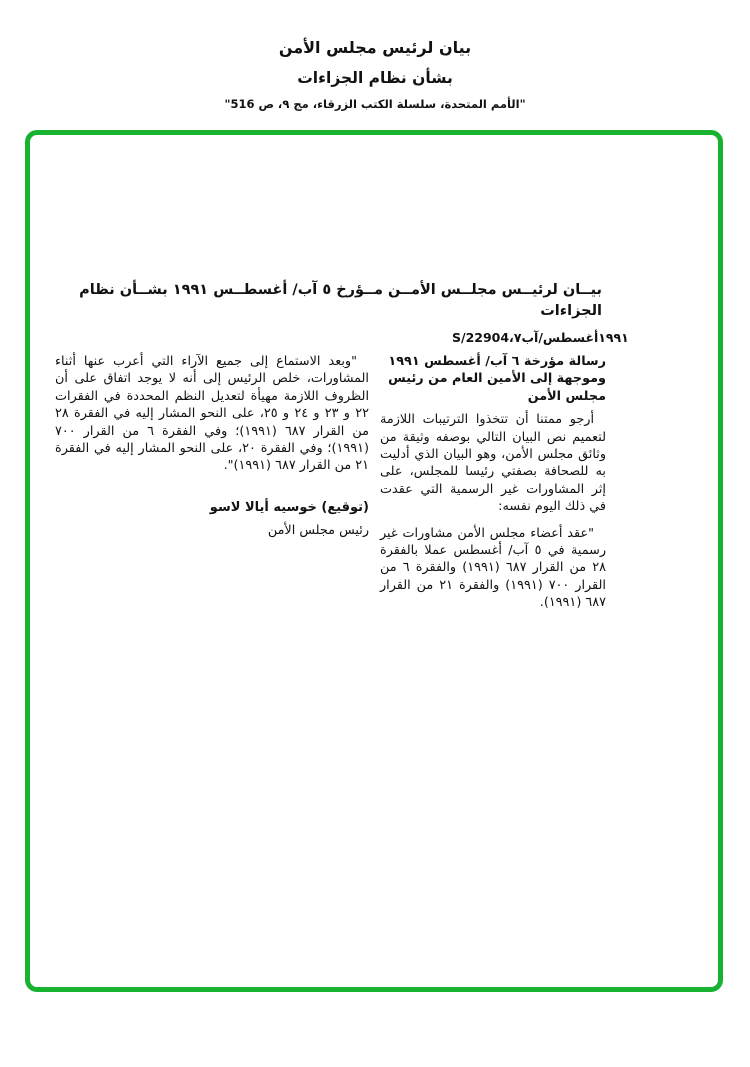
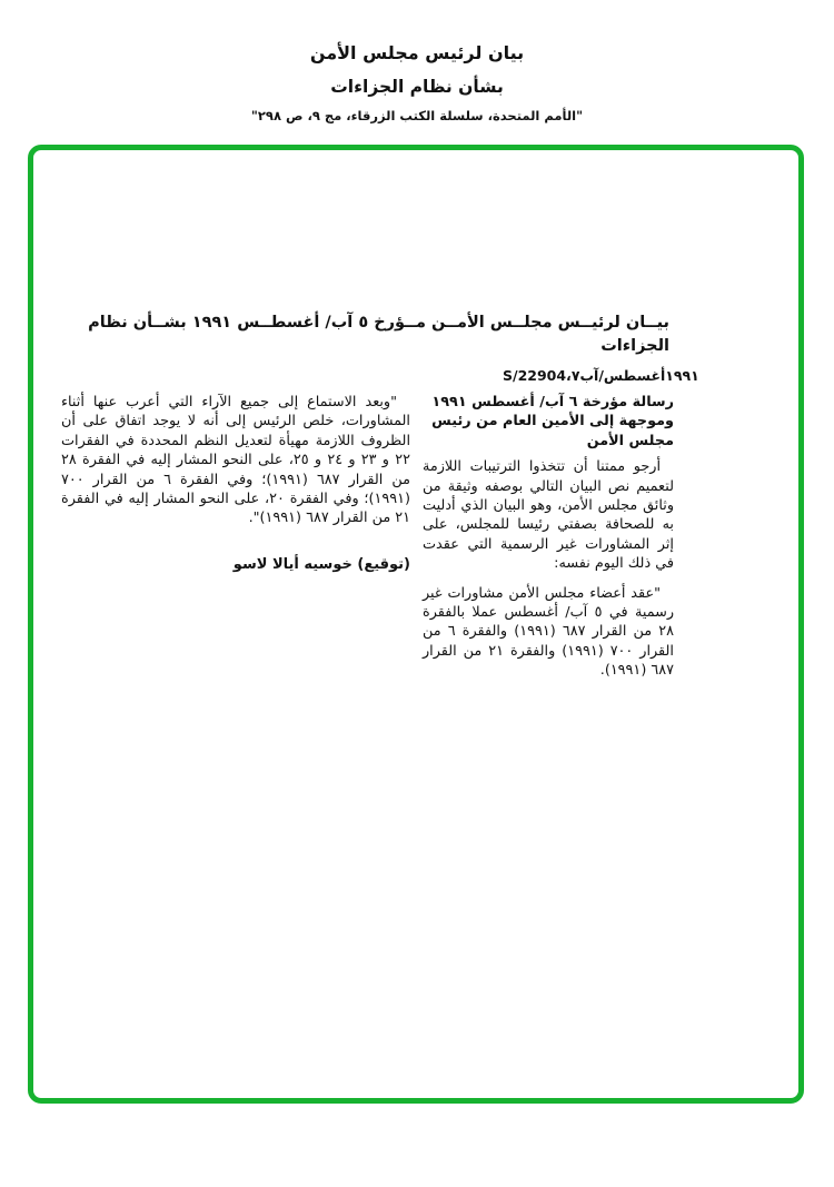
  بيان لرئيس مجلس الأمن
  بشأن نظام الجزاءات
- "الأمم المتحدة، سلسلة الكتب الزرقاء، مج ٩، ص 516"
+ "الأمم المتحدة، سلسلة الكتب الزرقاء، مج ٩، ص ٢٩٨"
  بيــان لرئيــس مجلــس الأمــن مــؤرخ ٥ آب/ أغسطــس ١٩٩١ بشــأن نظام
  الجزاءات
  S/22904،
  ٧
  آب/
  أغسطس
  ١٩٩١
  رسالة مؤرخة ٦ آب/ أغسطس ١٩٩١ وموجهة إلى الأمين العام من رئيس مجلس الأمن
  أرجو ممتنا أن تتخذوا الترتيبات اللازمة لتعميم نص البيان التالي بوصفه وثيقة من وثائق مجلس الأمن، وهو البيان الذي أدليت به للصحافة بصفتي رئيسا للمجلس، على إثر المشاورات غير الرسمية التي عقدت في ذلك اليوم نفسه:
  "عقد أعضاء مجلس الأمن مشاورات غير رسمية في ٥ آب/ أغسطس عملا بالفقرة ٢٨ من القرار ٦٨٧ (١٩٩١) والفقرة ٦ من القرار ٧٠٠ (١٩٩١) والفقرة ٢١ من القرار ٦٨٧ (١٩٩١).
  "وبعد الاستماع إلى جميع الآراء التي أعرب عنها أثناء المشاورات، خلص الرئيس إلى أنه لا يوجد اتفاق على أن الظروف اللازمة مهيأة لتعديل النظم المحددة في الفقرات ٢٢ و ٢٣ و ٢٤ و ٢٥، على النحو المشار إليه في الفقرة ٢٨ من القرار ٦٨٧ (١٩٩١)؛ وفي الفقرة ٦ من القرار ٧٠٠ (١٩٩١)؛ وفي الفقرة ٢٠، على النحو المشار إليه في الفقرة ٢١ من القرار ٦٨٧ (١٩٩١)".
  (توقيع) خوسيه أيالا لاسو
- رئيس مجلس الأمن
